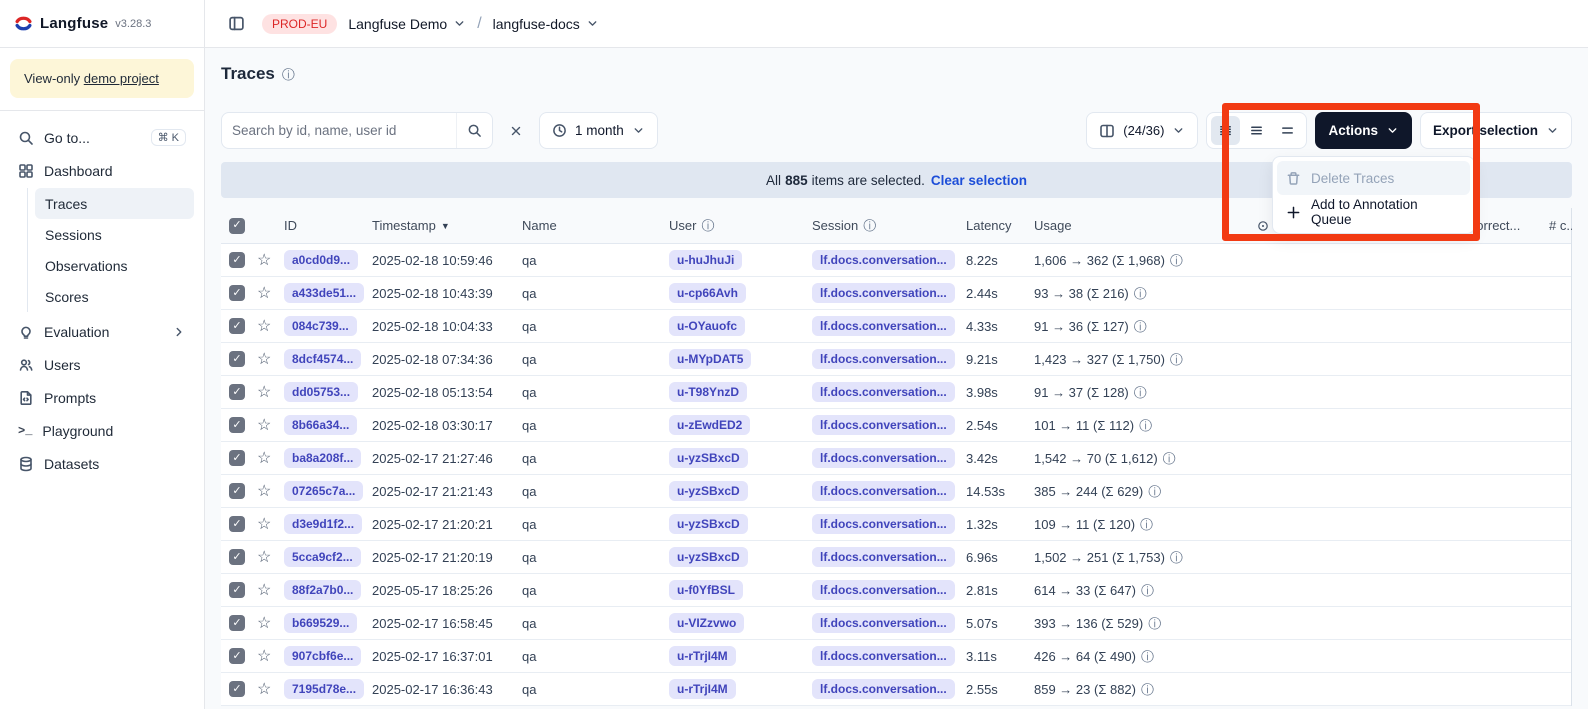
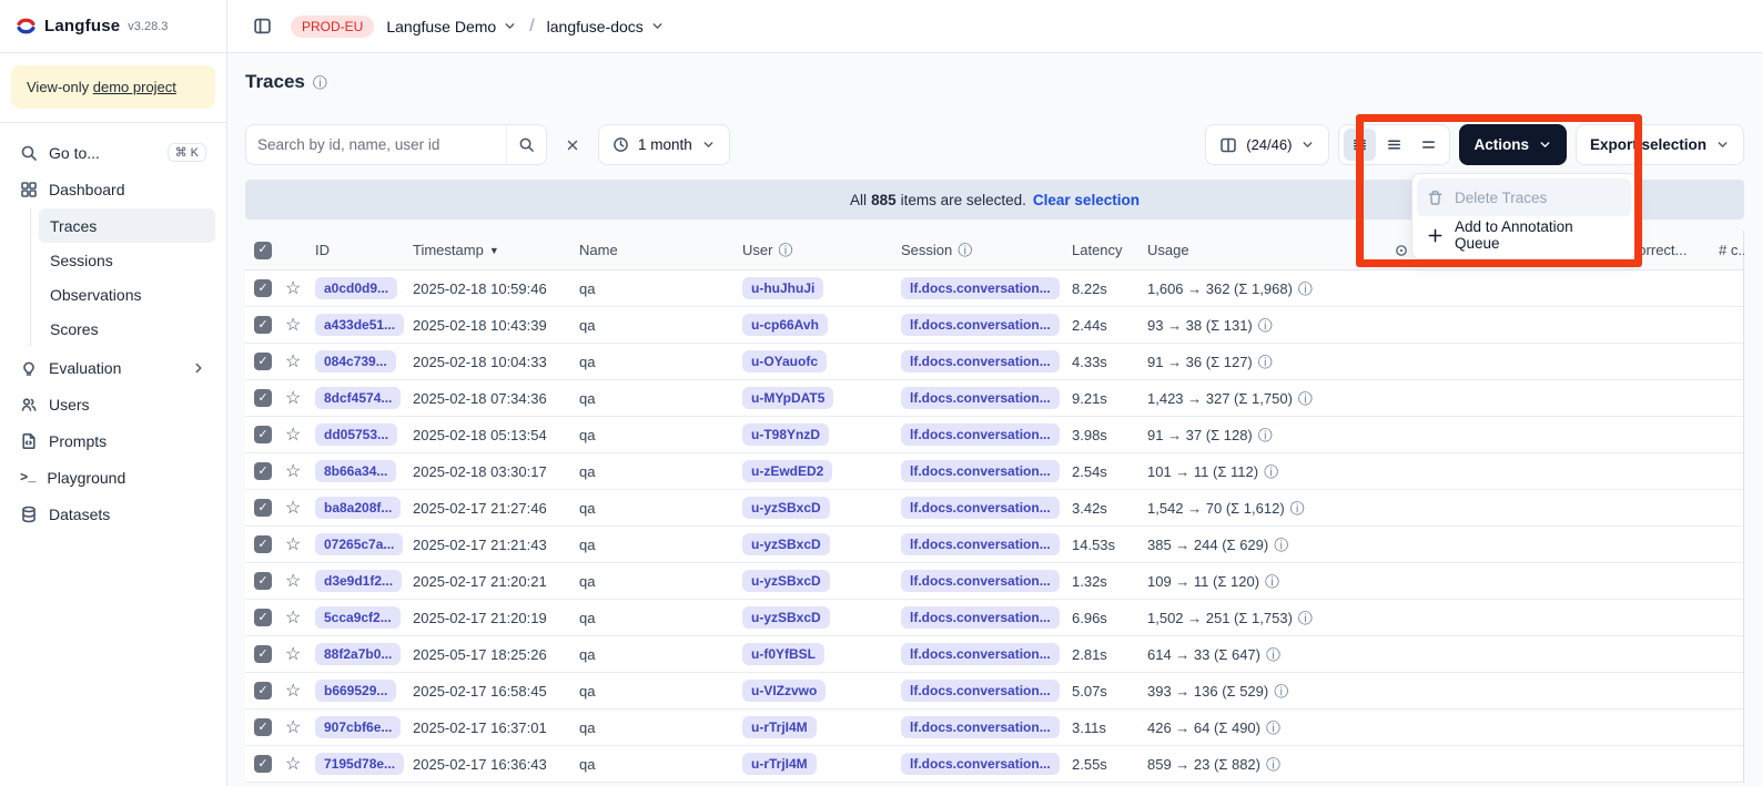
  Langfuse
  v3.28.3
  View-only demo project
  Go to...
  ⌘ K
  Dashboard
  Traces
  Sessions
  Observations
  Scores
  Evaluation
  Users
  Prompts
  >_
  Playground
  Datasets
  PROD-EU
  Langfuse Demo
  /
  langfuse-docs
  Traces
  ⓘ
  Search by id, name, user id
  1 month
- (24/36)
+ (24/46)
  Actions
  Export selection
  All
  885
  items are selected.
  Clear selection
  ✓
  ID
  Timestamp
  ▼
  Name
  User
  ⓘ
  Session
  ⓘ
  Latency
  Usage
  # c..
  ✓
  ☆
  a0cd0d9...
  2025-02-18 10:59:46
  qa
  u-huJhuJi
  lf.docs.conversation...
  8.22s
  1,606 → 362 (Σ 1,968)
  ⓘ
  ✓
  ☆
  a433de51...
  2025-02-18 10:43:39
  qa
  u-cp66Avh
  lf.docs.conversation...
  2.44s
- 93 → 38 (Σ 216)
+ 93 → 38 (Σ 131)
  ⓘ
  ✓
  ☆
  084c739...
  2025-02-18 10:04:33
  qa
  u-OYauofc
  lf.docs.conversation...
  4.33s
  91 → 36 (Σ 127)
  ⓘ
  ✓
  ☆
  8dcf4574...
  2025-02-18 07:34:36
  qa
  u-MYpDAT5
  lf.docs.conversation...
  9.21s
  1,423 → 327 (Σ 1,750)
  ⓘ
  ✓
  ☆
  dd05753...
  2025-02-18 05:13:54
  qa
  u-T98YnzD
  lf.docs.conversation...
  3.98s
  91 → 37 (Σ 128)
  ⓘ
  ✓
  ☆
  8b66a34...
  2025-02-18 03:30:17
  qa
  u-zEwdED2
  lf.docs.conversation...
  2.54s
  101 → 11 (Σ 112)
  ⓘ
  ✓
  ☆
  ba8a208f...
  2025-02-17 21:27:46
  qa
  u-yzSBxcD
  lf.docs.conversation...
  3.42s
  1,542 → 70 (Σ 1,612)
  ⓘ
  ✓
  ☆
  07265c7a...
  2025-02-17 21:21:43
  qa
  u-yzSBxcD
  lf.docs.conversation...
  14.53s
  385 → 244 (Σ 629)
  ⓘ
  ✓
  ☆
  d3e9d1f2...
  2025-02-17 21:20:21
  qa
  u-yzSBxcD
  lf.docs.conversation...
  1.32s
  109 → 11 (Σ 120)
  ⓘ
  ✓
  ☆
  5cca9cf2...
  2025-02-17 21:20:19
  qa
  u-yzSBxcD
  lf.docs.conversation...
  6.96s
  1,502 → 251 (Σ 1,753)
  ⓘ
  ✓
  ☆
  88f2a7b0...
  2025-05-17 18:25:26
  qa
  u-f0YfBSL
  lf.docs.conversation...
  2.81s
  614 → 33 (Σ 647)
  ⓘ
  ✓
  ☆
  b669529...
  2025-02-17 16:58:45
  qa
  u-VIZzvwo
  lf.docs.conversation...
  5.07s
  393 → 136 (Σ 529)
  ⓘ
  ✓
  ☆
  907cbf6e...
  2025-02-17 16:37:01
  qa
  u-rTrjI4M
  lf.docs.conversation...
  3.11s
  426 → 64 (Σ 490)
  ⓘ
  ✓
  ☆
  7195d78e...
  2025-02-17 16:36:43
  qa
  u-rTrjI4M
  lf.docs.conversation...
  2.55s
  859 → 23 (Σ 882)
  ⓘ
  Delete Traces
  Add to Annotation Queue
